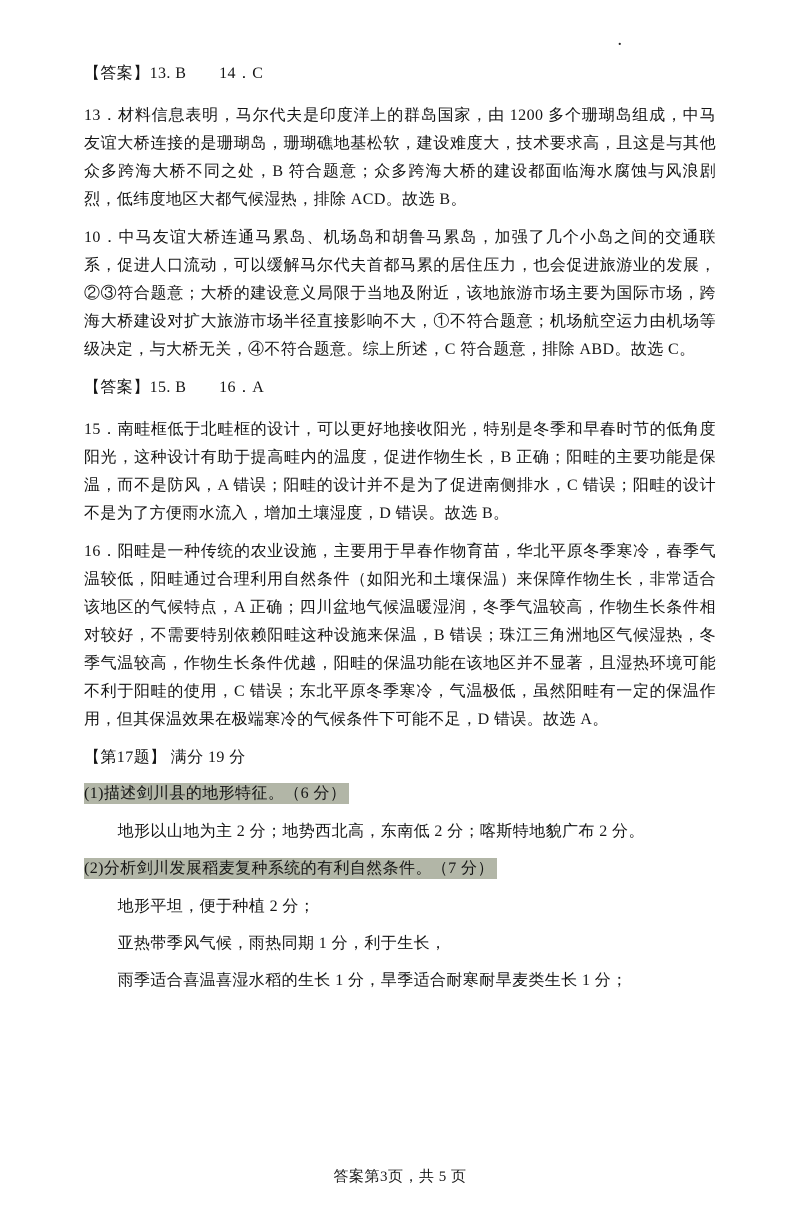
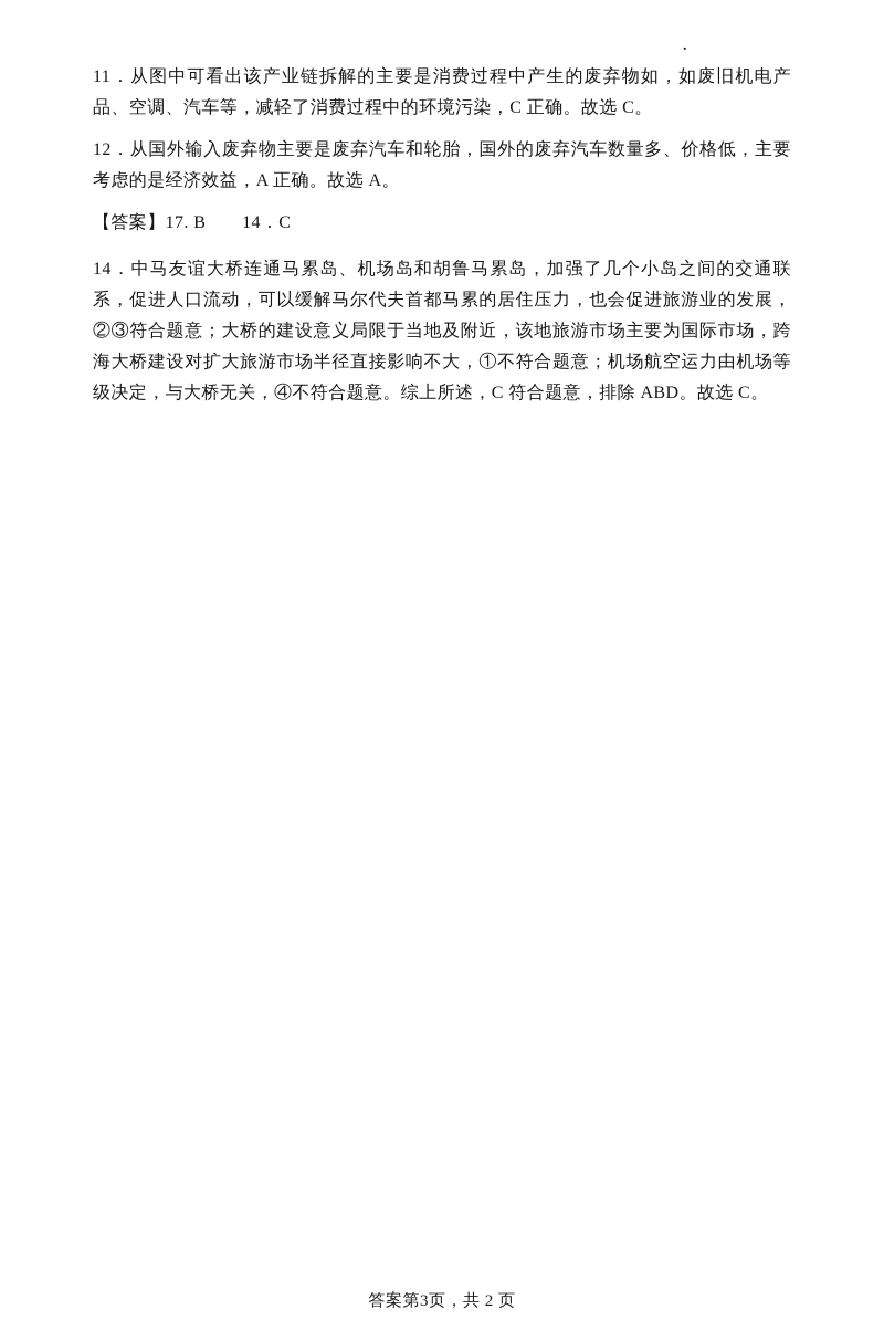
  .
+ 11．从图中可看出该产业链拆解的主要是消费过程中产生的废弃物如，如废旧机电产品、空调、汽车等，减轻了消费过程中的环境污染，C 正确。故选 C。
+ 12．从国外输入废弃物主要是废弃汽车和轮胎，国外的废弃汽车数量多、价格低，主要考虑的是经济效益，A 正确。故选 A。
- 【答案】13. B 14．C
+ 【答案】17. B 14．C
- 13．材料信息表明，马尔代夫是印度洋上的群岛国家，由 1200 多个珊瑚岛组成，中马友谊大桥连接的是珊瑚岛，珊瑚礁地基松软，建设难度大，技术要求高，且这是与其他众多跨海大桥不同之处，B 符合题意；众多跨海大桥的建设都面临海水腐蚀与风浪剧烈，低纬度地区大都气候湿热，排除 ACD。故选 B。
- 10．中马友谊大桥连通马累岛、机场岛和胡鲁马累岛，加强了几个小岛之间的交通联系，促进人口流动，可以缓解马尔代夫首都马累的居住压力，也会促进旅游业的发展，②③符合题意；大桥的建设意义局限于当地及附近，该地旅游市场主要为国际市场，跨海大桥建设对扩大旅游市场半径直接影响不大，①不符合题意；机场航空运力由机场等级决定，与大桥无关，④不符合题意。综上所述，C 符合题意，排除 ABD。故选 C。
+ 14．中马友谊大桥连通马累岛、机场岛和胡鲁马累岛，加强了几个小岛之间的交通联系，促进人口流动，可以缓解马尔代夫首都马累的居住压力，也会促进旅游业的发展，②③符合题意；大桥的建设意义局限于当地及附近，该地旅游市场主要为国际市场，跨海大桥建设对扩大旅游市场半径直接影响不大，①不符合题意；机场航空运力由机场等级决定，与大桥无关，④不符合题意。综上所述，C 符合题意，排除 ABD。故选 C。
- 【答案】15. B 16．A
- 15．南畦框低于北畦框的设计，可以更好地接收阳光，特别是冬季和早春时节的低角度阳光，这种设计有助于提高畦内的温度，促进作物生长，B 正确；阳畦的主要功能是保温，而不是防风，A 错误；阳畦的设计并不是为了促进南侧排水，C 错误；阳畦的设计不是为了方便雨水流入，增加土壤湿度，D 错误。故选 B。
- 16．阳畦是一种传统的农业设施，主要用于早春作物育苗，华北平原冬季寒冷，春季气温较低，阳畦通过合理利用自然条件（如阳光和土壤保温）来保障作物生长，非常适合该地区的气候特点，A 正确；四川盆地气候温暖湿润，冬季气温较高，作物生长条件相对较好，不需要特别依赖阳畦这种设施来保温，B 错误；珠江三角洲地区气候湿热，冬季气温较高，作物生长条件优越，阳畦的保温功能在该地区并不显著，且湿热环境可能不利于阳畦的使用，C 错误；东北平原冬季寒冷，气温极低，虽然阳畦有一定的保温作用，但其保温效果在极端寒冷的气候条件下可能不足，D 错误。故选 A。
- 【第17题】 满分 19 分
- (1)描述剑川县的地形特征。（6 分）
- 地形以山地为主 2 分；地势西北高，东南低 2 分；喀斯特地貌广布 2 分。
- (2)分析剑川发展稻麦复种系统的有利自然条件。（7 分）
- 地形平坦，便于种植 2 分；
- 亚热带季风气候，雨热同期 1 分，利于生长，
- 雨季适合喜温喜湿水稻的生长 1 分，旱季适合耐寒耐旱麦类生长 1 分；
- 答案第3页，共 5 页
+ 答案第3页，共 2 页
